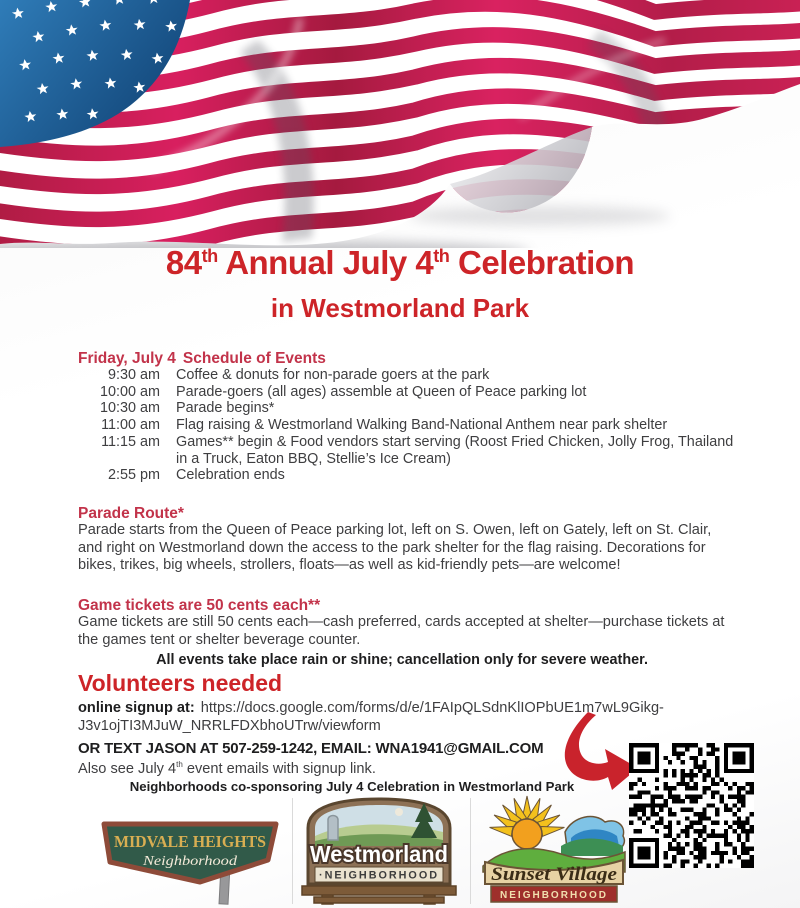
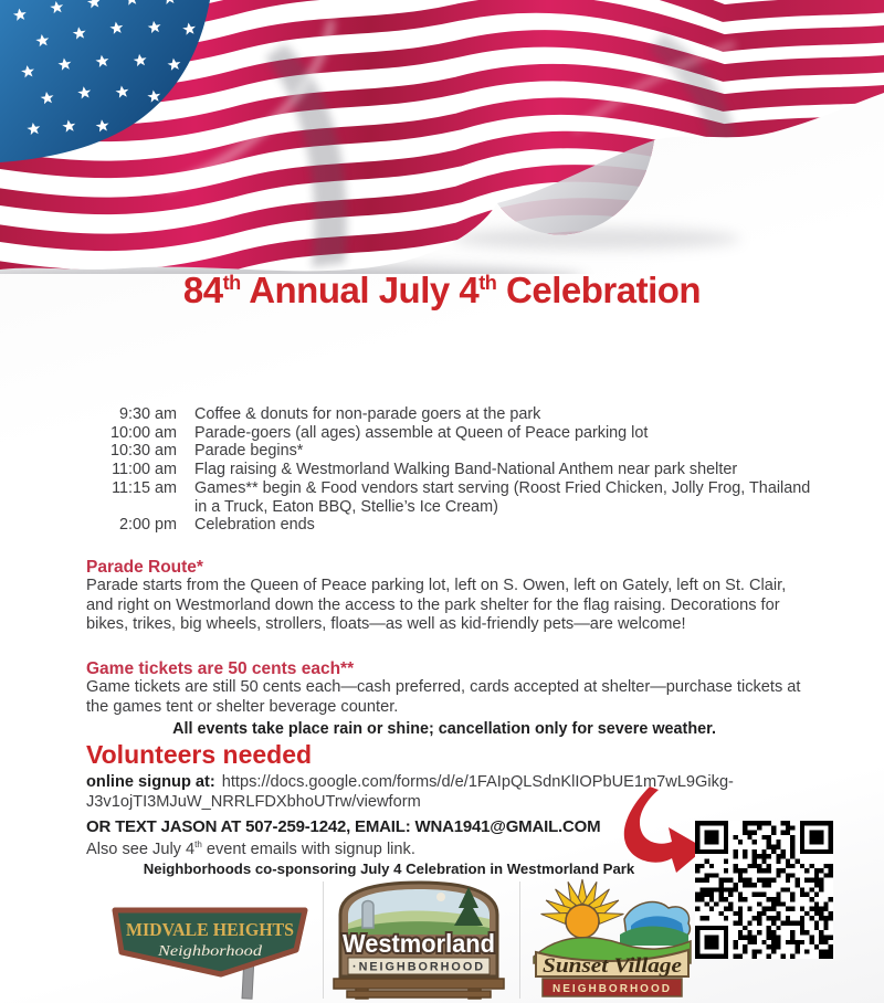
  84th Annual July 4th Celebration
- in Westmorland Park
- Friday, July 4 Schedule of Events
  9:30 am
  Coffee & donuts for non-parade goers at the park
  10:00 am
  Parade-goers (all ages) assemble at Queen of Peace parking lot
  10:30 am
  Parade begins*
  11:00 am
  Flag raising & Westmorland Walking Band-National Anthem near park shelter
  11:15 am
  Games** begin & Food vendors start serving (Roost Fried Chicken, Jolly Frog, Thailand in a Truck, Eaton BBQ, Stellie’s Ice Cream)
- 2:55 pm
+ 2:00 pm
  Celebration ends
  Parade Route*
  Parade starts from the Queen of Peace parking lot, left on S. Owen, left on Gately, left on St. Clair, and right on Westmorland down the access to the park shelter for the flag raising. Decorations for bikes, trikes, big wheels, strollers, floats—as well as kid-friendly pets—are welcome!
  Game tickets are 50 cents each**
  Game tickets are still 50 cents each—cash preferred, cards accepted at shelter—purchase tickets at the games tent or shelter beverage counter.
  All events take place rain or shine; cancellation only for severe weather.
  Volunteers needed
  online signup at: https://docs.google.com/forms/d/e/1FAIpQLSdnKlIOPbUE1m7wL9Gikg-J3v1ojTI3MJuW_NRRLFDXbhoUTrw/viewform
  OR TEXT JASON AT 507-259-1242, EMAIL: WNA1941@GMAIL.COM
  Also see July 4th event emails with signup link.
  Neighborhoods co-sponsoring July 4 Celebration in Westmorland Park
  MIDVALE HEIGHTS
  Neighborhood
  Westmorland
  ·NEIGHBORHOOD
  Sunset Village
  NEIGHBORHOOD
